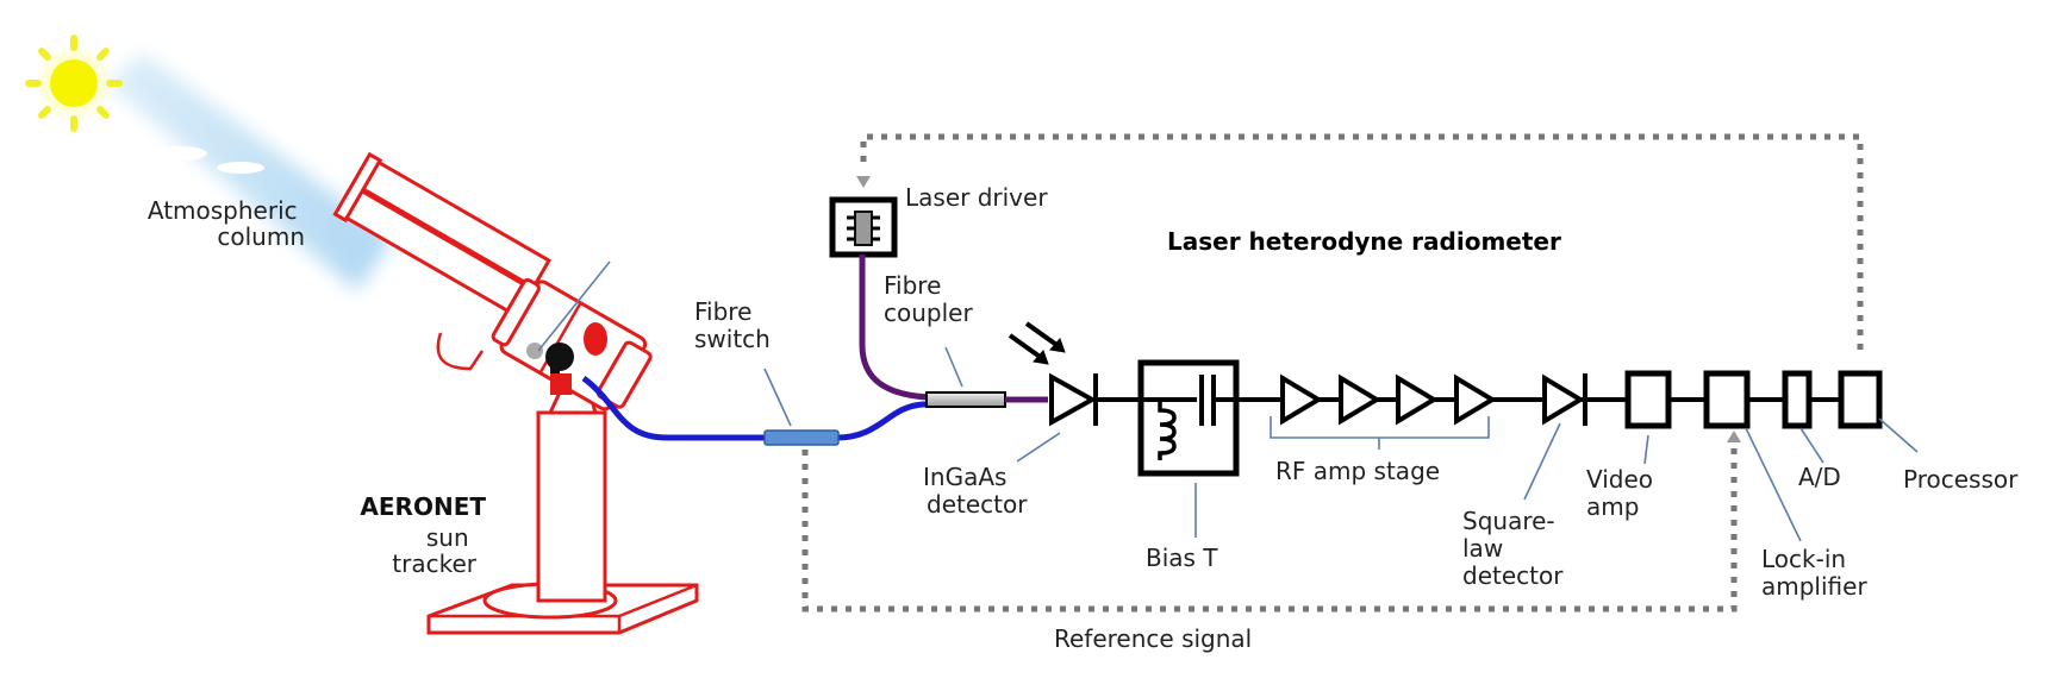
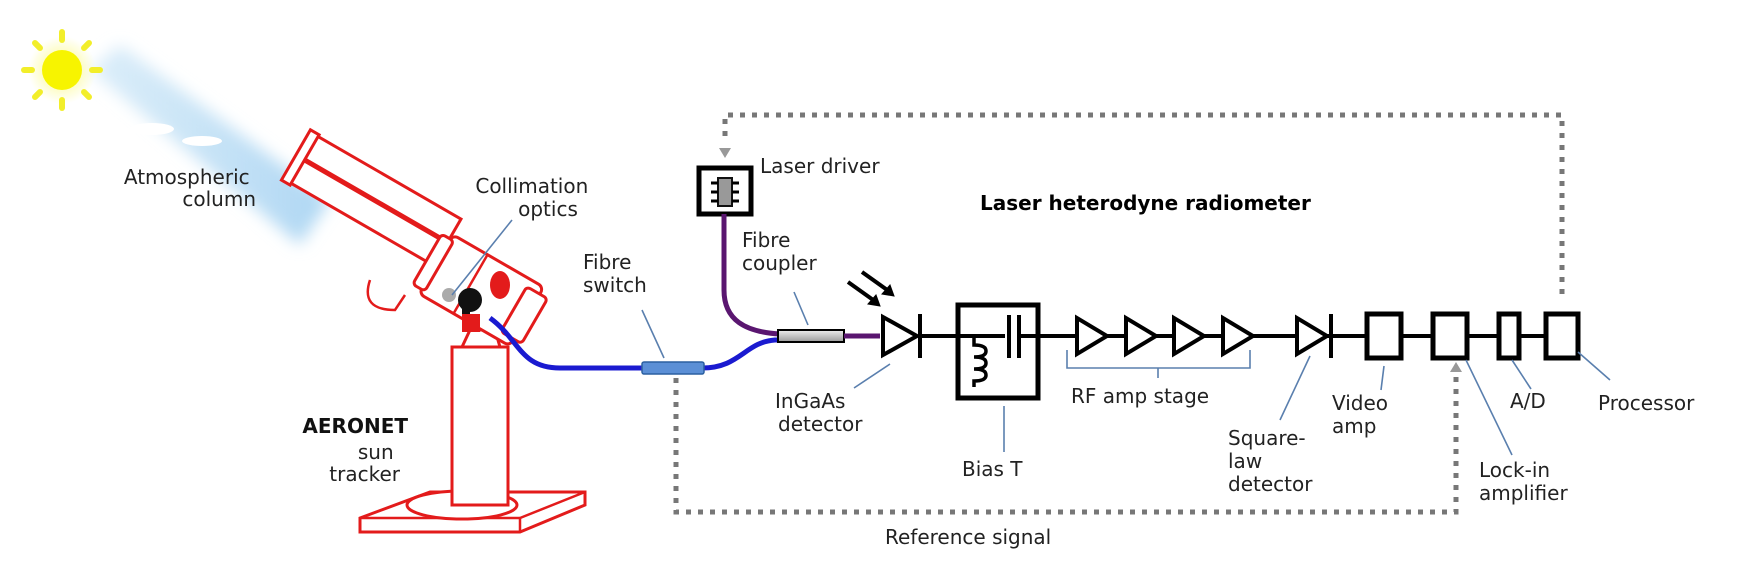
  Atmospheric column
  AERONET
  sun tracker
+ Collimation optics
  Reference signal
  Fibre switch
  Laser driver
  Fibre coupler
  InGaAs detector
  Bias T
  RF amp stage
  Square- law detector
  Video amp
  Lock-in amplifier
  A/D
  Processor
  Laser heterodyne radiometer
